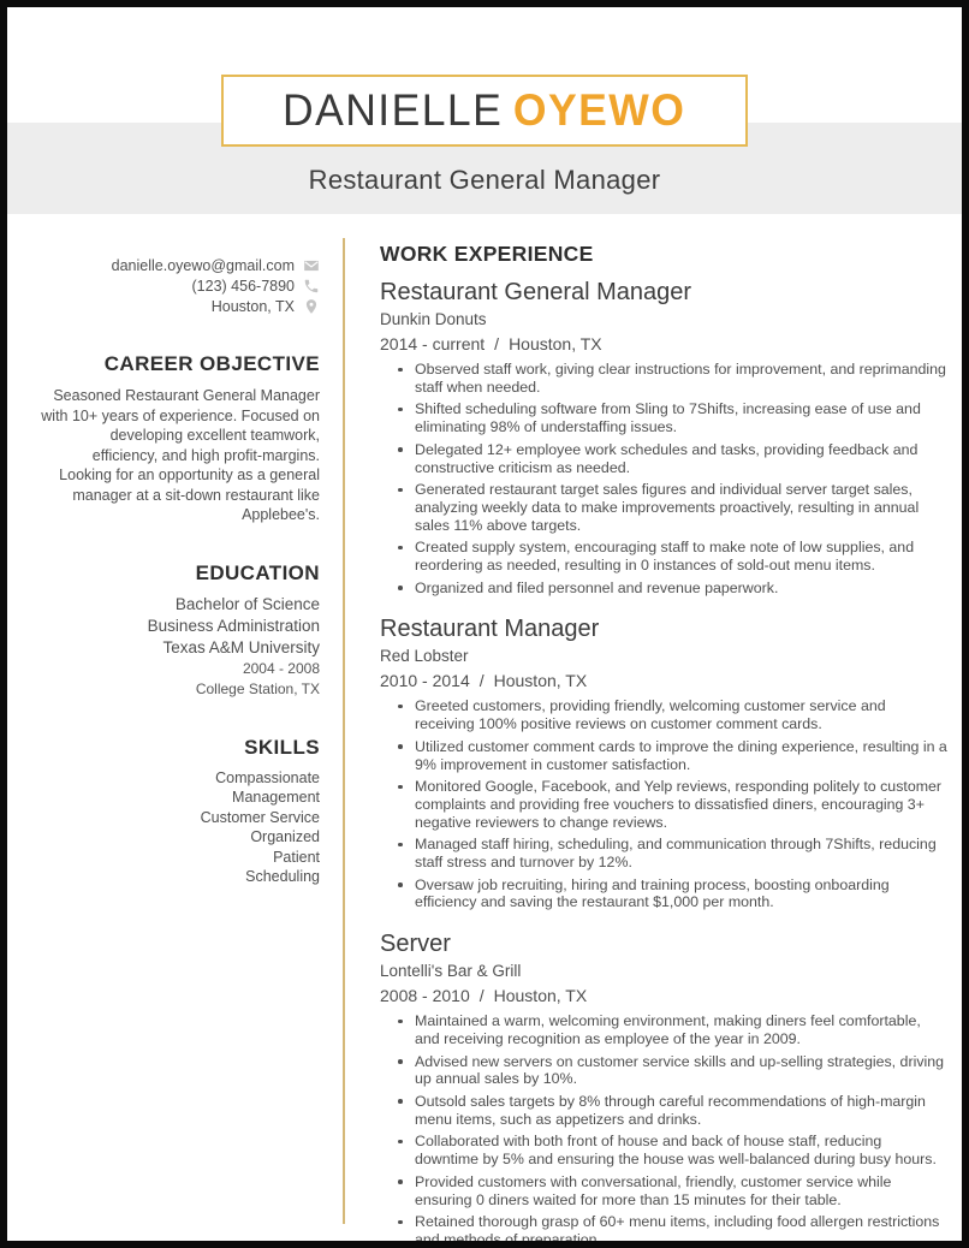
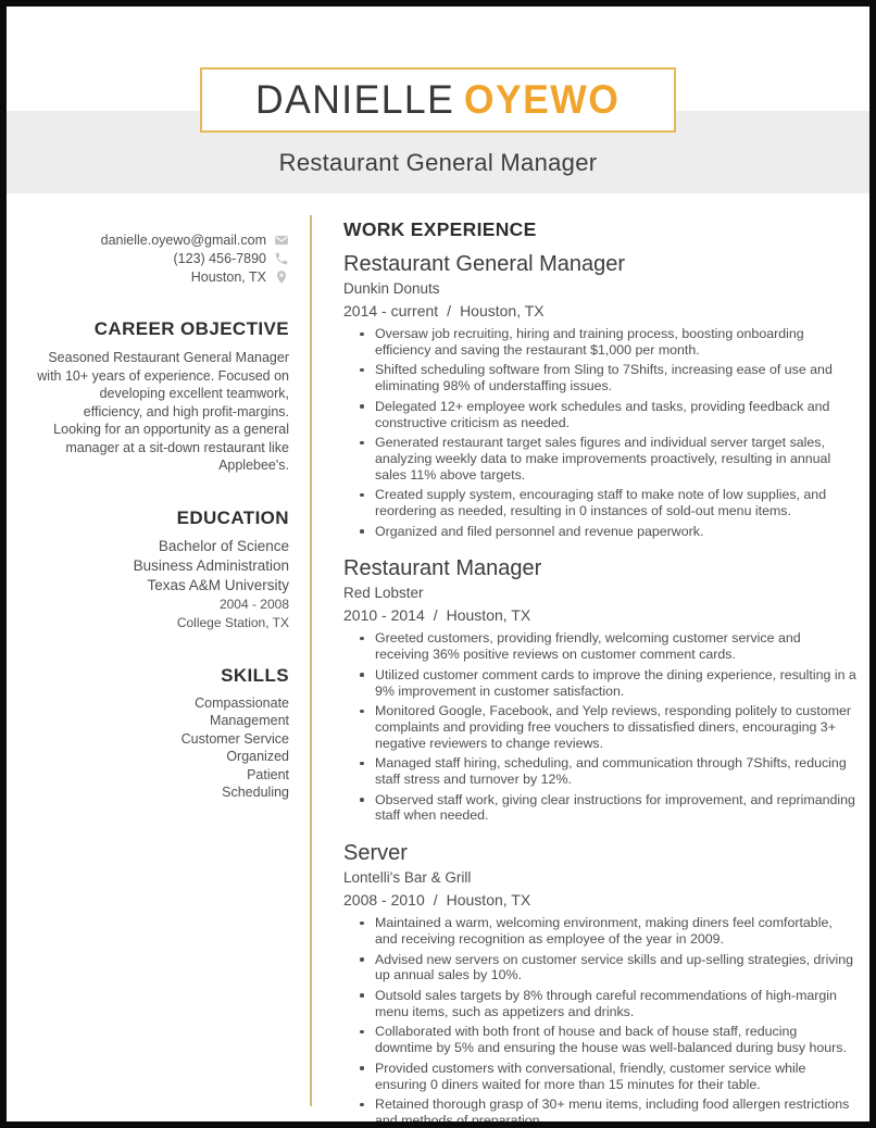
  Restaurant General Manager
  DANIELLE OYEWO
  danielle.oyewo@gmail.com
  (123) 456-7890
  Houston, TX
  CAREER OBJECTIVE
  Seasoned Restaurant General Manager with 10+ years of experience. Focused on developing excellent teamwork, efficiency, and high profit-margins. Looking for an opportunity as a general manager at a sit-down restaurant like Applebee's.
  EDUCATION
  Bachelor of Science
  Business Administration
  Texas A&M University
  2004 - 2008
  College Station, TX
  SKILLS
  Compassionate
  Management
  Customer Service
  Organized
  Patient
  Scheduling
  WORK EXPERIENCE
  Restaurant General Manager
  Dunkin Donuts
  2014 - current / Houston, TX
- Observed staff work, giving clear instructions for improvement, and reprimanding staff when needed.
+ Oversaw job recruiting, hiring and training process, boosting onboarding efficiency and saving the restaurant $1,000 per month.
  Shifted scheduling software from Sling to 7Shifts, increasing ease of use and eliminating 98% of understaffing issues.
  Delegated 12+ employee work schedules and tasks, providing feedback and constructive criticism as needed.
  Generated restaurant target sales figures and individual server target sales, analyzing weekly data to make improvements proactively, resulting in annual sales 11% above targets.
  Created supply system, encouraging staff to make note of low supplies, and reordering as needed, resulting in 0 instances of sold-out menu items.
  Organized and filed personnel and revenue paperwork.
  Restaurant Manager
  Red Lobster
  2010 - 2014 / Houston, TX
- Greeted customers, providing friendly, welcoming customer service and receiving 100% positive reviews on customer comment cards.
+ Greeted customers, providing friendly, welcoming customer service and receiving 36% positive reviews on customer comment cards.
  Utilized customer comment cards to improve the dining experience, resulting in a 9% improvement in customer satisfaction.
  Monitored Google, Facebook, and Yelp reviews, responding politely to customer complaints and providing free vouchers to dissatisfied diners, encouraging 3+ negative reviewers to change reviews.
  Managed staff hiring, scheduling, and communication through 7Shifts, reducing staff stress and turnover by 12%.
- Oversaw job recruiting, hiring and training process, boosting onboarding efficiency and saving the restaurant $1,000 per month.
+ Observed staff work, giving clear instructions for improvement, and reprimanding staff when needed.
  Server
  Lontelli's Bar & Grill
  2008 - 2010 / Houston, TX
  Maintained a warm, welcoming environment, making diners feel comfortable, and receiving recognition as employee of the year in 2009.
  Advised new servers on customer service skills and up-selling strategies, driving up annual sales by 10%.
  Outsold sales targets by 8% through careful recommendations of high-margin menu items, such as appetizers and drinks.
  Collaborated with both front of house and back of house staff, reducing downtime by 5% and ensuring the house was well-balanced during busy hours.
  Provided customers with conversational, friendly, customer service while ensuring 0 diners waited for more than 15 minutes for their table.
- Retained thorough grasp of 60+ menu items, including food allergen restrictions and methods of preparation.
+ Retained thorough grasp of 30+ menu items, including food allergen restrictions and methods of preparation.
